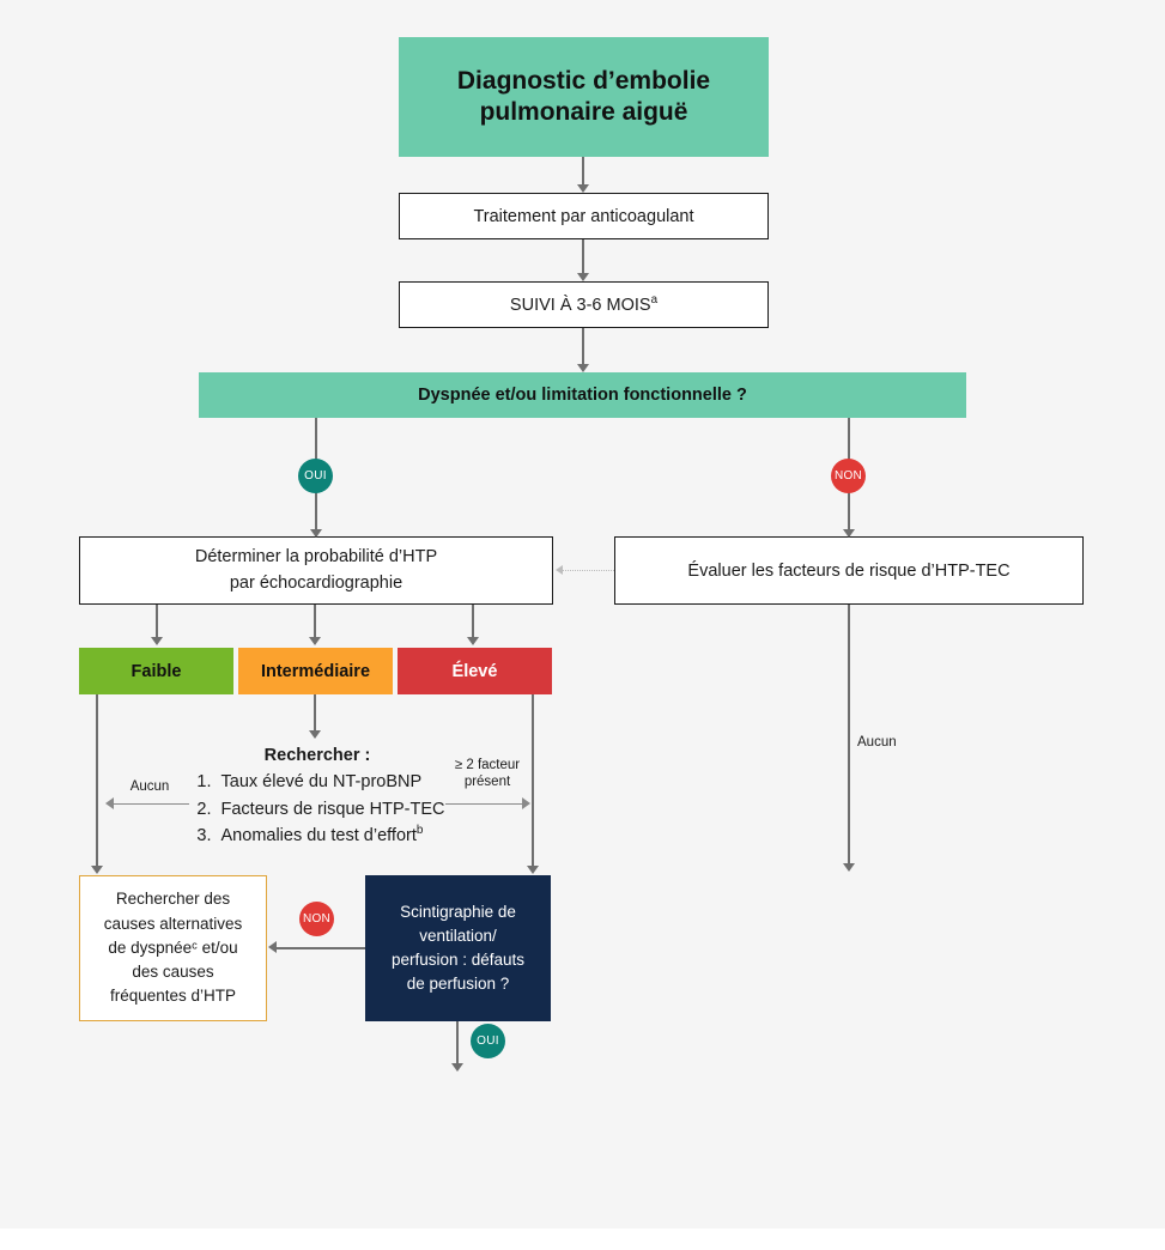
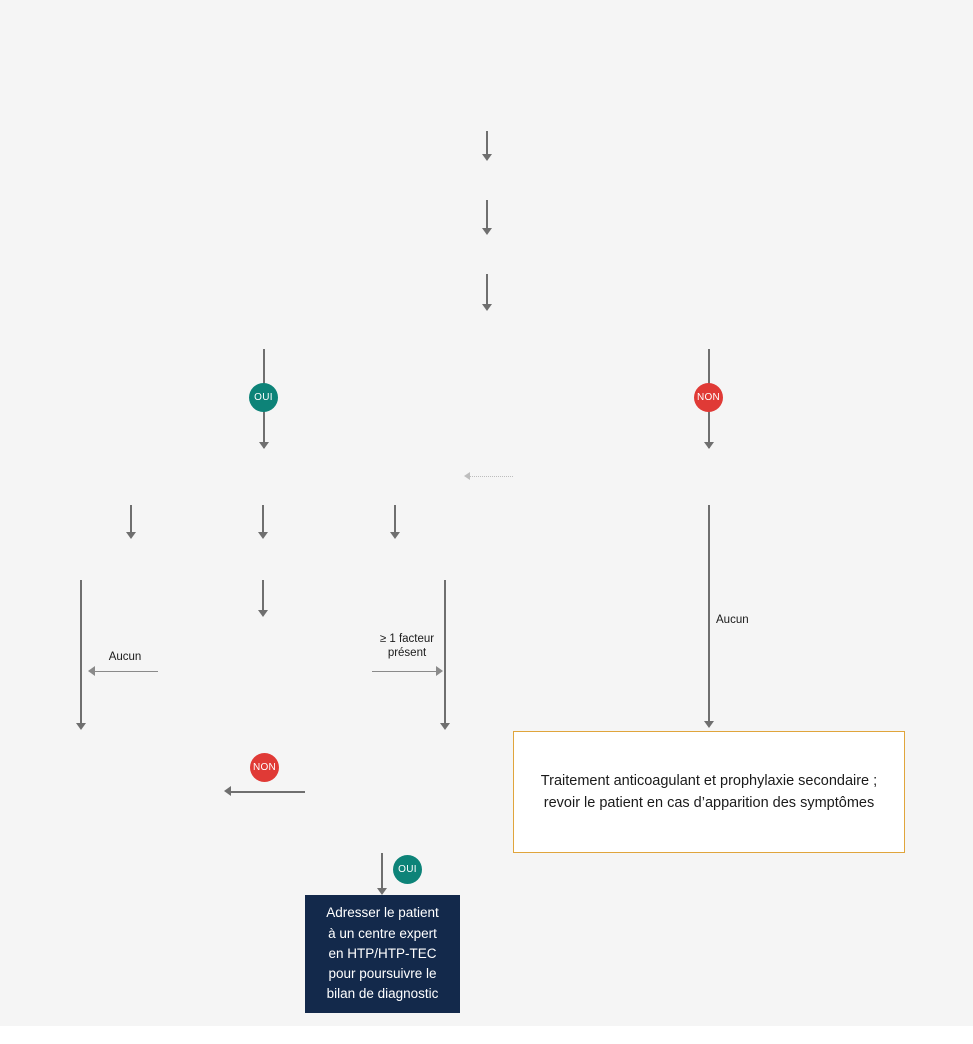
- Diagnostic d’embolie pulmonaire aiguë
- Traitement par anticoagulant
- SUIVI À 3-6 MOISa
- Dyspnée et/ou limitation fonctionnelle ?
  OUI
  NON
- Déterminer la probabilité d’HTP
- par échocardiographie
- Évaluer les facteurs de risque d’HTP-TEC
- Faible
- Intermédiaire
- Élevé
- Rechercher :
- Taux élevé du NT-proBNP
- Facteurs de risque HTP-TEC
- Anomalies du test d’effortb
  Aucun
- ≥ 2 facteur
+ ≥ 1 facteur
  présent
- Rechercher des
- causes alternatives
- de dyspnéeᶜ et/ou
- des causes
- fréquentes d’HTP
- Scintigraphie de
- ventilation/
- perfusion : défauts
- de perfusion ?
  NON
  OUI
+ Adresser le patient
+ à un centre expert
+ en HTP/HTP-TEC
+ pour poursuivre le
+ bilan de diagnostic
  Aucun
+ Traitement anticoagulant et prophylaxie secondaire ;
+ revoir le patient en cas d’apparition des symptômes
